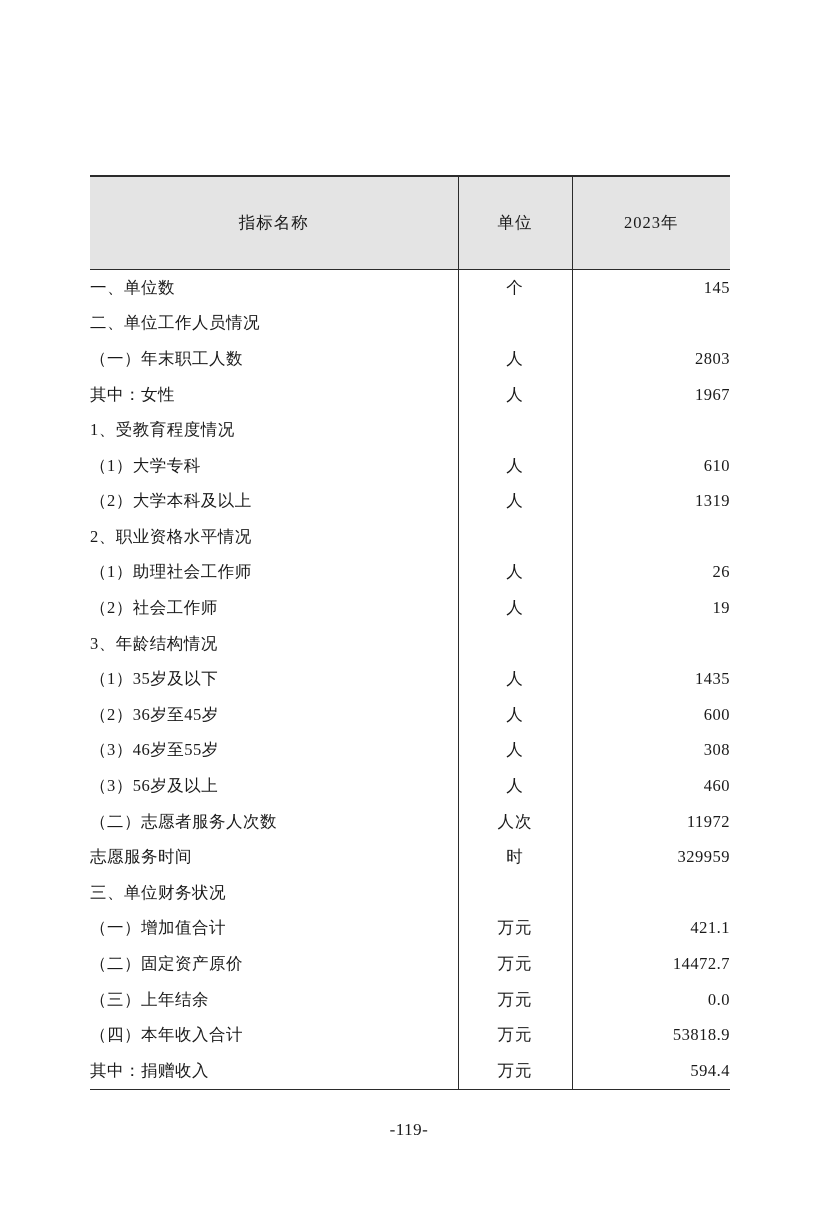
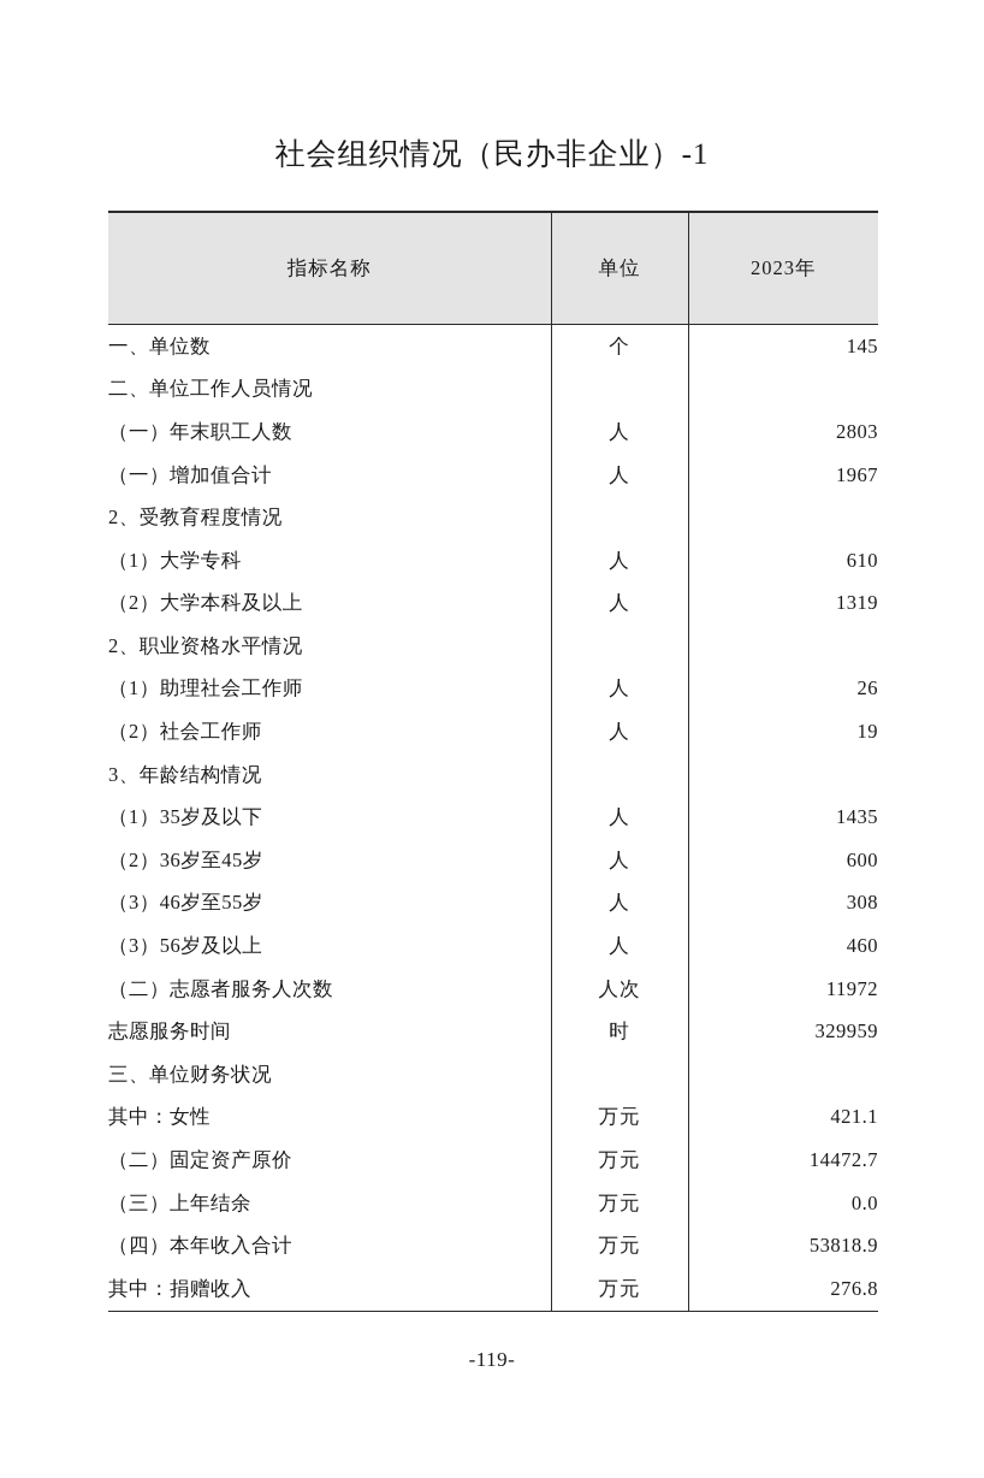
+ 社会组织情况（民办非企业）-1
  指标名称	单位	2023年
  一、单位数	个	145
  二、单位工作人员情况
  （一）年末职工人数	人	2803
- 其中：女性	人	1967
+ （一）增加值合计	人	1967
- 1、受教育程度情况
+ 2、受教育程度情况
  （1）大学专科	人	610
  （2）大学本科及以上	人	1319
  2、职业资格水平情况
  （1）助理社会工作师	人	26
  （2）社会工作师	人	19
  3、年龄结构情况
  （1）35岁及以下	人	1435
  （2）36岁至45岁	人	600
  （3）46岁至55岁	人	308
  （3）56岁及以上	人	460
  （二）志愿者服务人次数	人次	11972
  志愿服务时间	时	329959
  三、单位财务状况
- （一）增加值合计	万元	421.1
+ 其中：女性	万元	421.1
  （二）固定资产原价	万元	14472.7
  （三）上年结余	万元	0.0
  （四）本年收入合计	万元	53818.9
- 其中：捐赠收入	万元	594.4
+ 其中：捐赠收入	万元	276.8
  -119-
